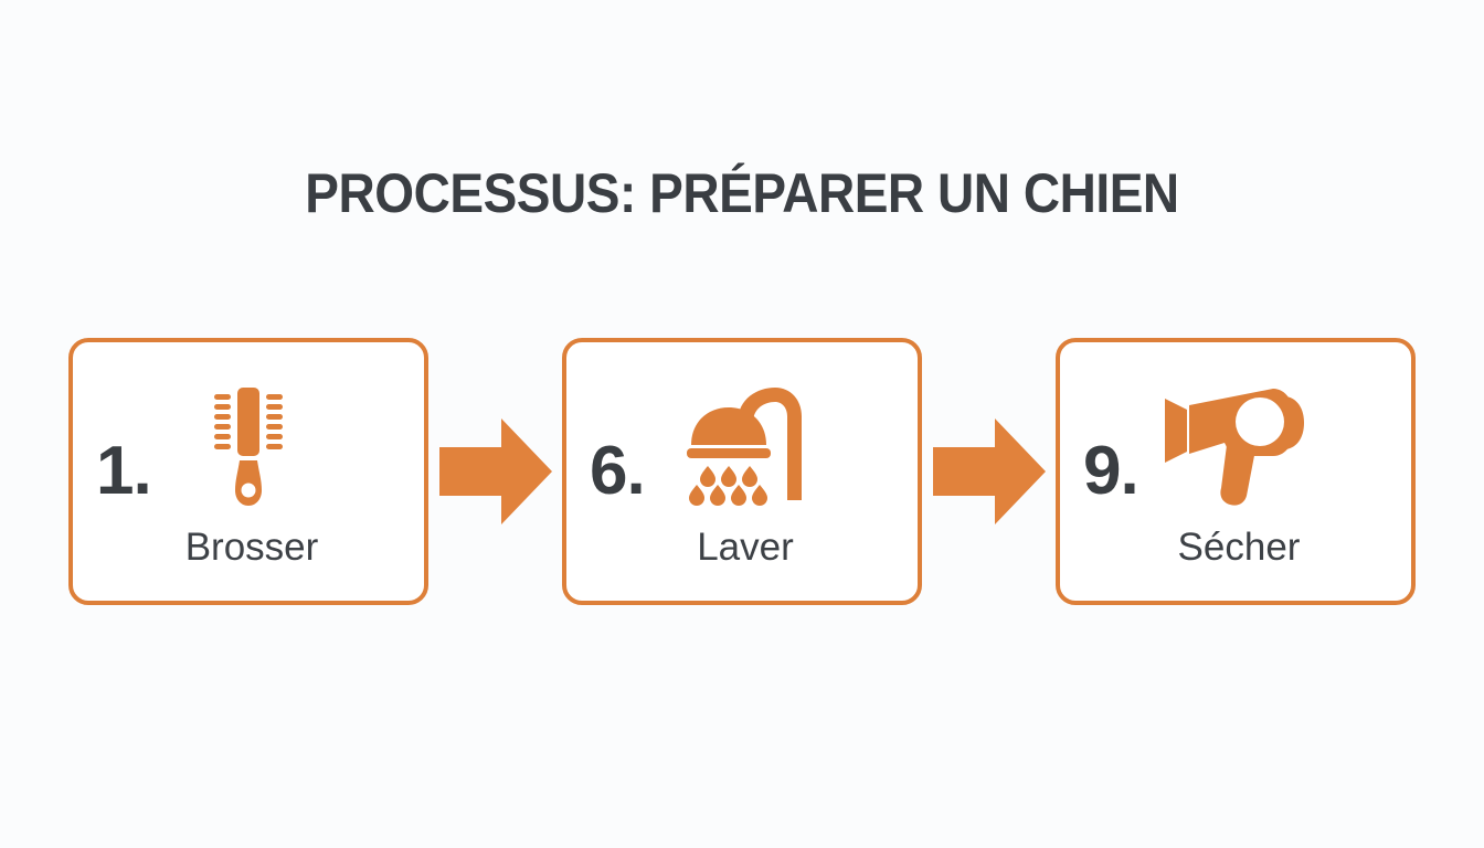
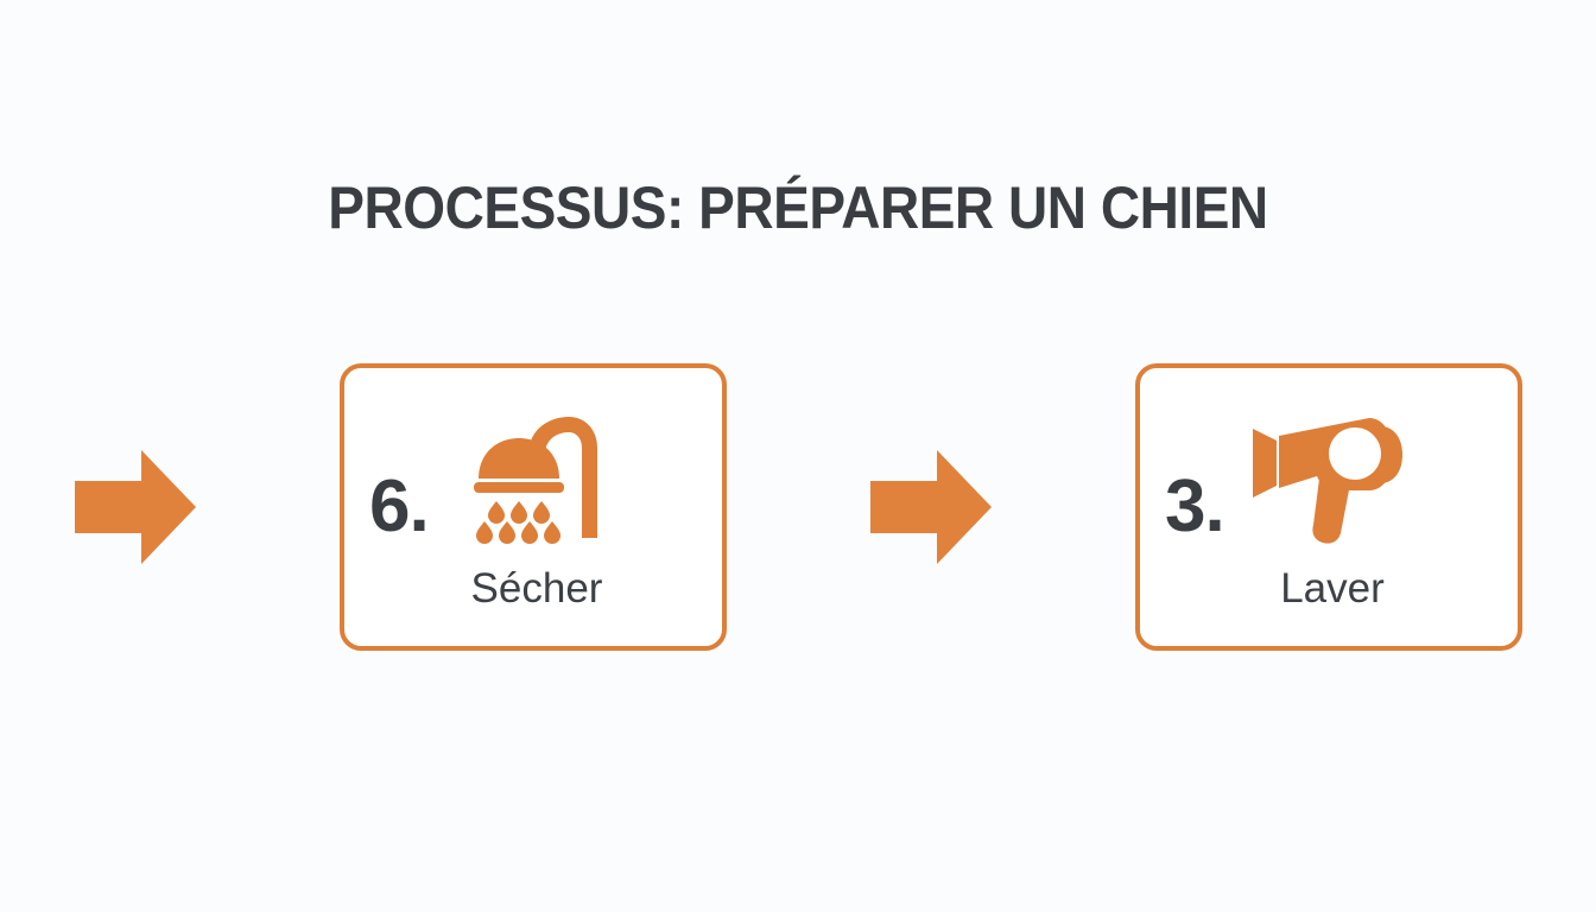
  PROCESSUS: PRÉPARER UN CHIEN
- 1.
- Brosser
  6.
- Laver
+ Sécher
- 9.
+ 3.
- Sécher
+ Laver
